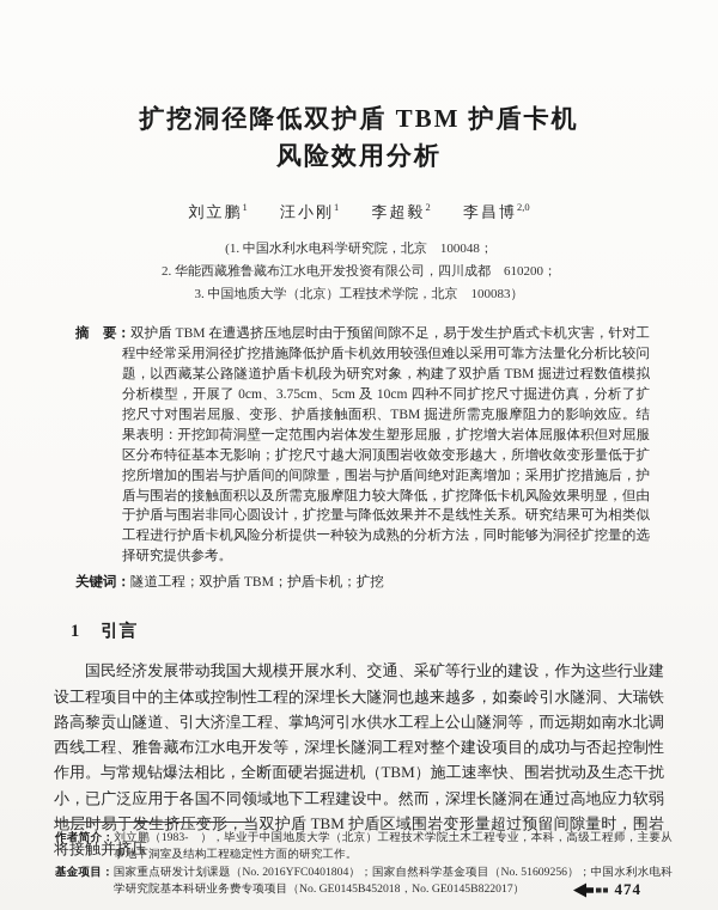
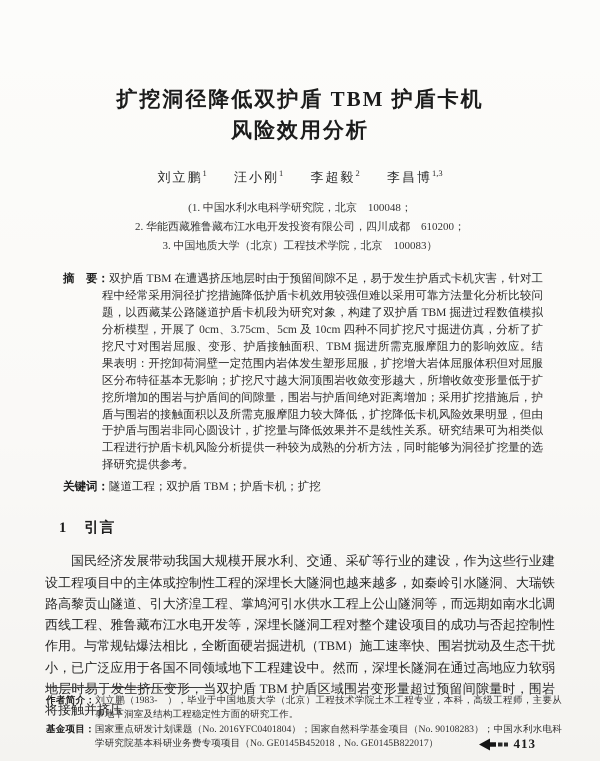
  扩挖洞径降低双护盾 TBM 护盾卡机
  风险效用分析
- 刘立鹏1 汪小刚1 李超毅2 李昌博2,0
+ 刘立鹏1 汪小刚1 李超毅2 李昌博1,3
  (1. 中国水利水电科学研究院，北京 100048；
  2. 华能西藏雅鲁藏布江水电开发投资有限公司，四川成都 610200；
  3. 中国地质大学（北京）工程技术学院，北京 100083）
  摘 要：双护盾 TBM 在遭遇挤压地层时由于预留间隙不足，易于发生护盾式卡机灾害，针对工程中经常采用洞径扩挖措施降低护盾卡机效用较强但难以采用可靠方法量化分析比较问题，以西藏某公路隧道护盾卡机段为研究对象，构建了双护盾 TBM 掘进过程数值模拟分析模型，开展了 0cm、3.75cm、5cm 及 10cm 四种不同扩挖尺寸掘进仿真，分析了扩挖尺寸对围岩屈服、变形、护盾接触面积、TBM 掘进所需克服摩阻力的影响效应。结果表明：开挖卸荷洞壁一定范围内岩体发生塑形屈服，扩挖增大岩体屈服体积但对屈服区分布特征基本无影响；扩挖尺寸越大洞顶围岩收敛变形越大，所增收敛变形量低于扩挖所增加的围岩与护盾间的间隙量，围岩与护盾间绝对距离增加；采用扩挖措施后，护盾与围岩的接触面积以及所需克服摩阻力较大降低，扩挖降低卡机风险效果明显，但由于护盾与围岩非同心圆设计，扩挖量与降低效果并不是线性关系。研究结果可为相类似工程进行护盾卡机风险分析提供一种较为成熟的分析方法，同时能够为洞径扩挖量的选择研究提供参考。
  关键词：隧道工程；双护盾 TBM；护盾卡机；扩挖
  1 引言
  国民经济发展带动我国大规模开展水利、交通、采矿等行业的建设，作为这些行业建设工程项目中的主体或控制性工程的深埋长大隧洞也越来越多，如秦岭引水隧洞、大瑞铁路高黎贡山隧道、引大济湟工程、掌鸠河引水供水工程上公山隧洞等，而远期如南水北调西线工程、雅鲁藏布江水电开发等，深埋长隧洞工程对整个建设项目的成功与否起控制性作用。与常规钻爆法相比，全断面硬岩掘进机（TBM）施工速率快、围岩扰动及生态干扰小，已广泛应用于各国不同领域地下工程建设中。然而，深埋长隧洞在通过高地应力软弱地层时易于发生挤压变形，当双护盾 TBM 护盾区域围岩变形量超过预留间隙量时，围岩将接触并挤压
  作者简介：刘立鹏（1983- ），毕业于中国地质大学（北京）工程技术学院土木工程专业，本科，高级工程师，主要从事地下洞室及结构工程稳定性方面的研究工作。
- 基金项目：国家重点研发计划课题（No. 2016YFC0401804）；国家自然科学基金项目（No. 51609256）；中国水利水电科学研究院基本科研业务费专项项目（No. GE0145B452018，No. GE0145B822017）
+ 基金项目：国家重点研发计划课题（No. 2016YFC0401804）；国家自然科学基金项目（No. 90108283）；中国水利水电科学研究院基本科研业务费专项项目（No. GE0145B452018，No. GE0145B822017）
- 474
+ 413
